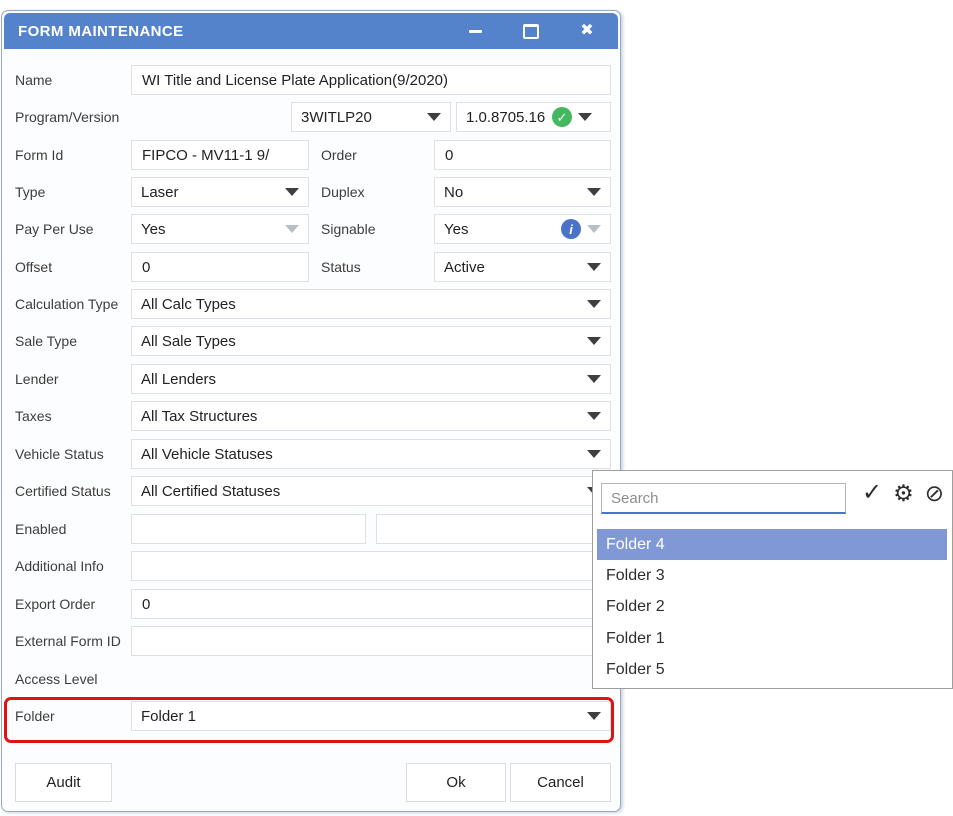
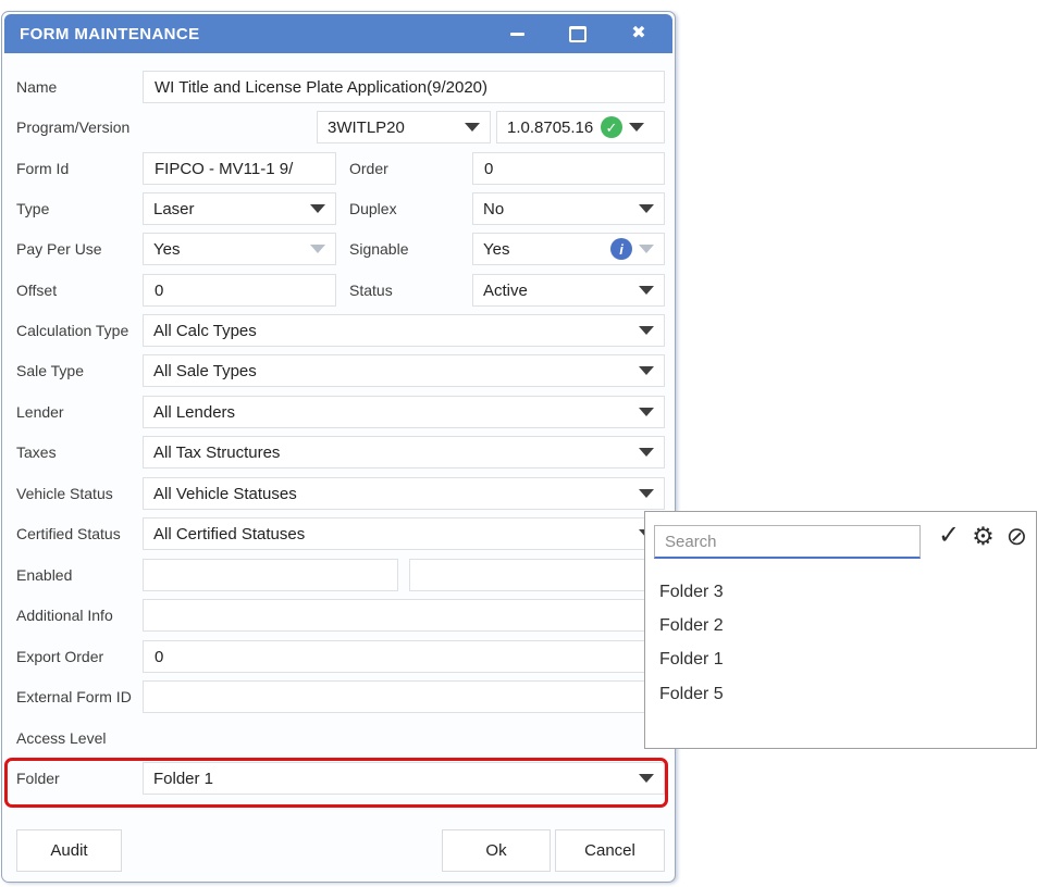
  FORM MAINTENANCE
  ✖
  Name
  WI Title and License Plate Application(9/2020)
  Program/Version
  3WITLP20
  1.0.8705.16
  ✓
  Form Id
  FIPCO - MV11-1 9/
  Order
  0
  Type
  Laser
  Duplex
  No
  Pay Per Use
  Yes
  Signable
  Yes
  i
  Offset
  0
  Status
  Active
  Calculation Type
  All Calc Types
  Sale Type
  All Sale Types
  Lender
  All Lenders
  Taxes
  All Tax Structures
  Vehicle Status
  All Vehicle Statuses
  Certified Status
  All Certified Statuses
  Enabled
  Additional Info
  Export Order
  0
  External Form ID
  Access Level
  Folder
  Folder 1
  Audit
  Ok
  Cancel
  Search
  ✓
  ⚙
  ⊘
- Folder 4
  Folder 3
  Folder 2
  Folder 1
  Folder 5
